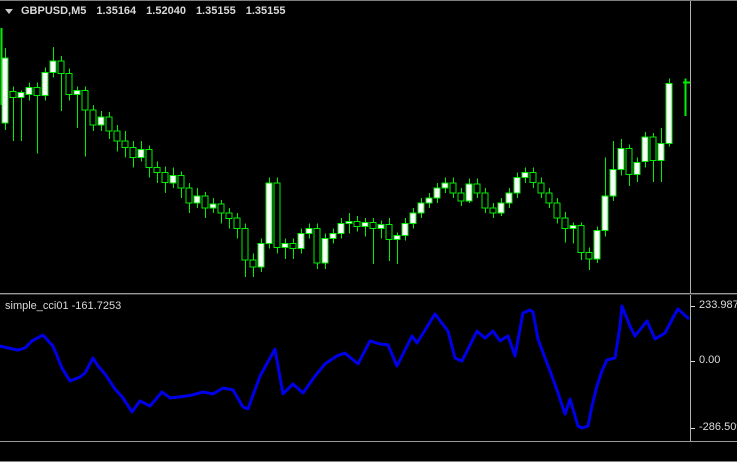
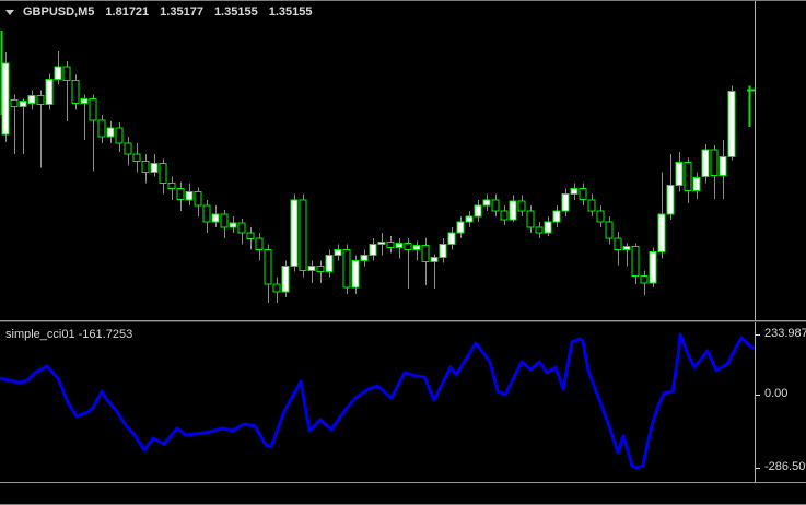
  GBPUSD,M5
- 1.35164
+ 1.81721
- 1.52040
+ 1.35177
  1.35155
  1.35155
  simple_cci01 -161.7253
  233.987
  0.00
  -286.50
